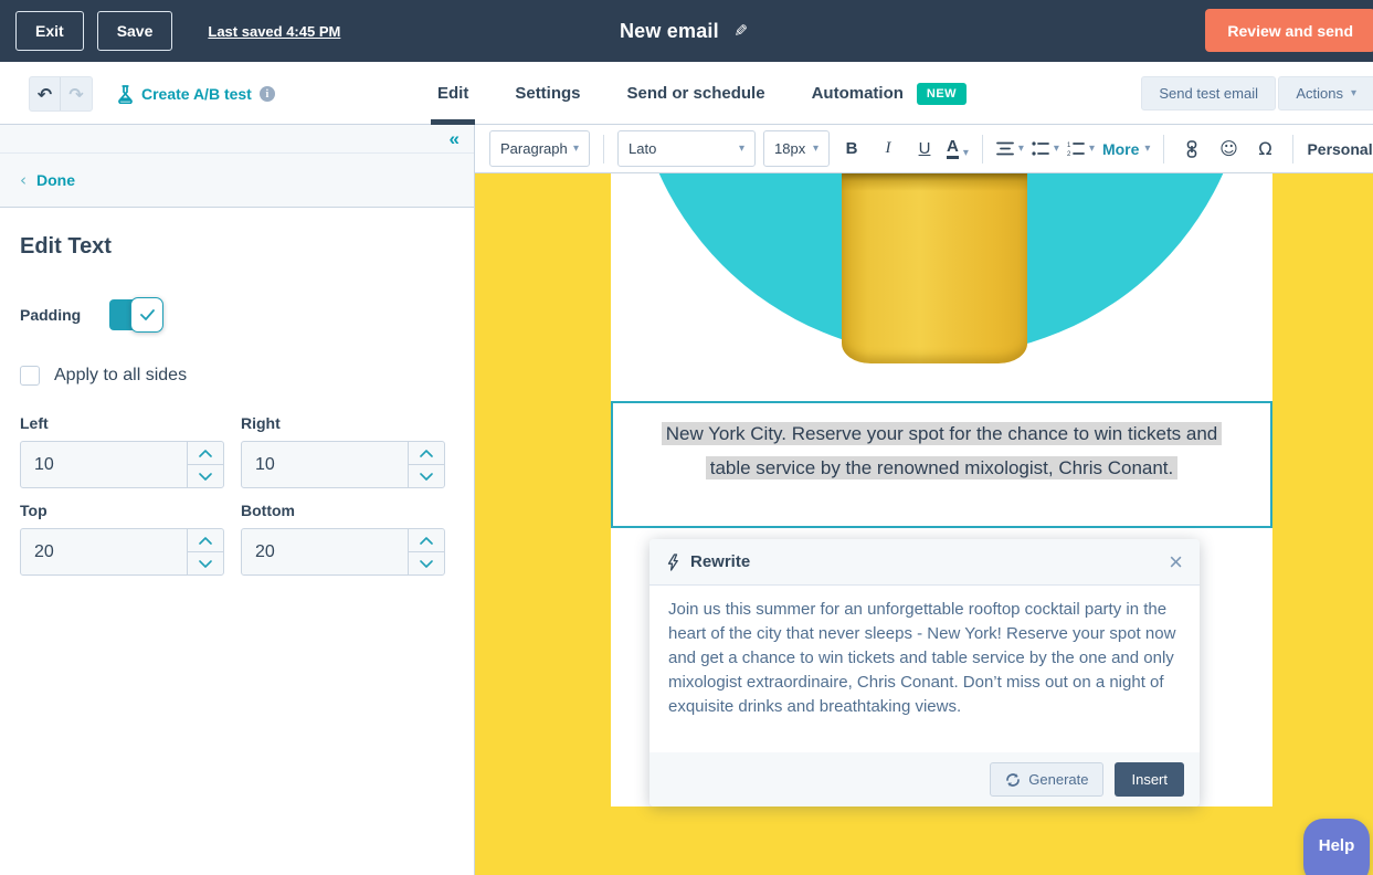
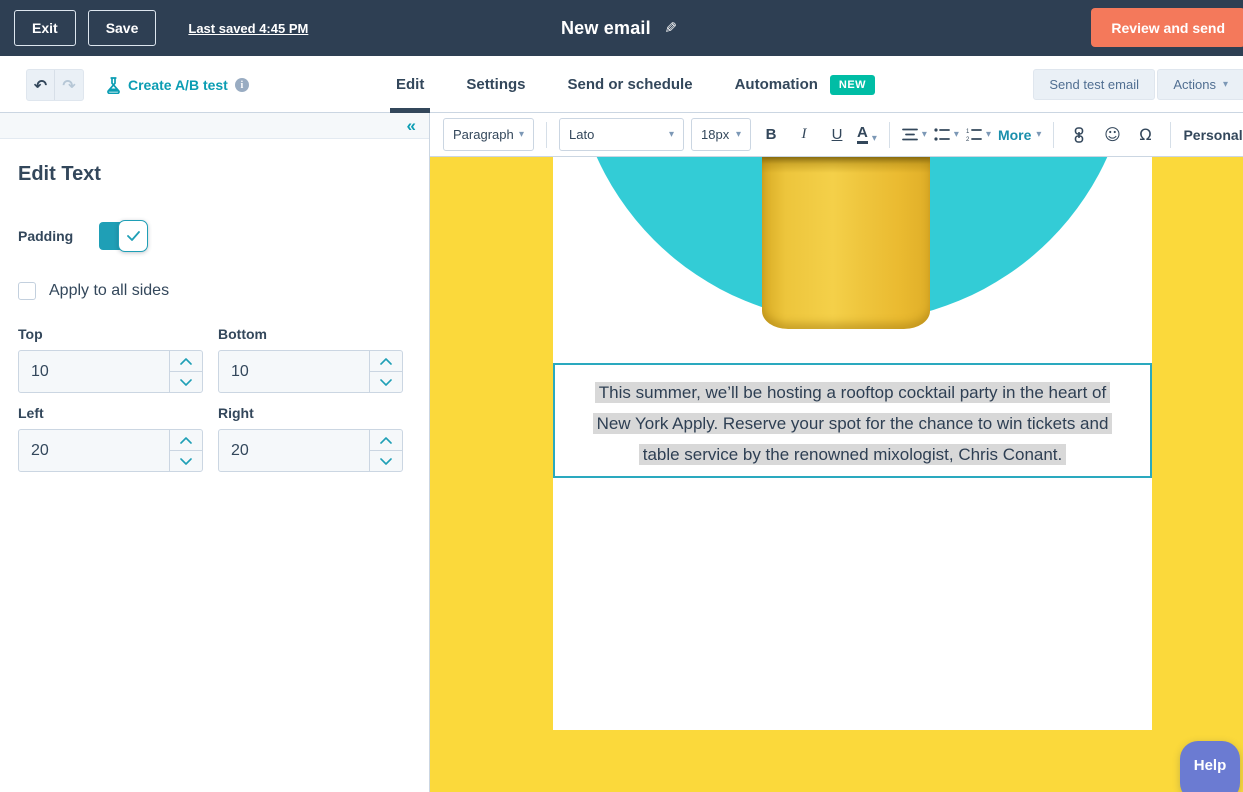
  Exit
  Save
  Last saved 4:45 PM
  New email
  Review and send
  ↶
  ↷
  Create A/B test
  i
  Edit
  Settings
  Send or schedule
  Automation
  NEW
  Send test email
  Actions
  ▾
  «
- ‹
- Done
  Edit Text
  Padding
  Apply to all sides
- Left
+ Top
  10
- Right
+ Bottom
  10
- Top
+ Left
  20
- Bottom
+ Right
  20
  Paragraph
  ▾
  Lato
  ▾
  18px
  ▾
  B
  I
  U
  A
  ▾
  ▾
  ▾
  ▾
  More
  ▾
  ☺
  Ω
  Personal
+ This summer, we’ll be hosting a rooftop cocktail party in the heart of
- New York City. Reserve your spot for the chance to win tickets and
+ New York Apply. Reserve your spot for the chance to win tickets and
  table service by the renowned mixologist, Chris Conant.
- Rewrite
- ×
- Join us this summer for an unforgettable rooftop cocktail party in the heart of the city that never sleeps - New York! Reserve your spot now and get a chance to win tickets and table service by the one and only mixologist extraordinaire, Chris Conant. Don’t miss out on a night of exquisite drinks and breathtaking views.
- Generate
- Insert
  Help
